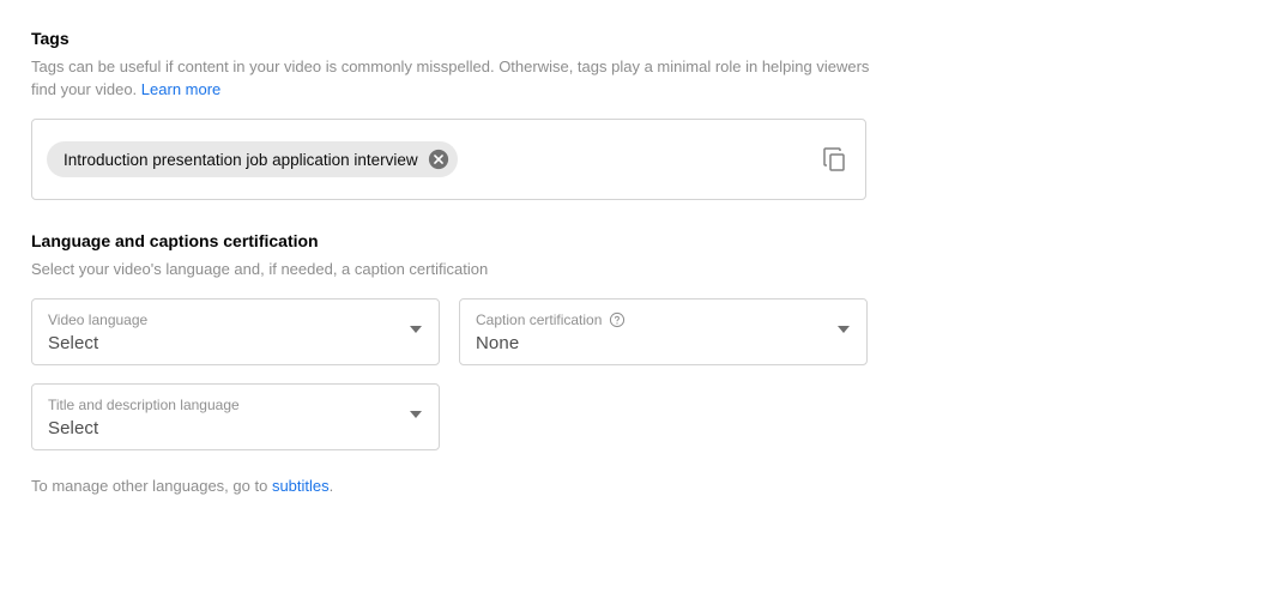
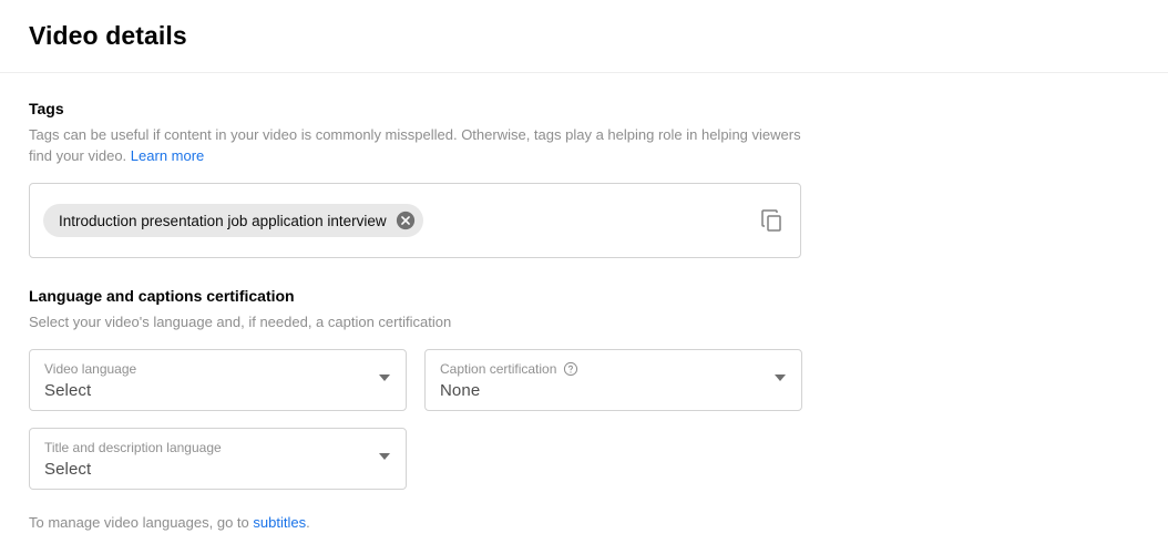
+ Video details
  Tags
- Tags can be useful if content in your video is commonly misspelled. Otherwise, tags play a minimal role in helping viewers find your video. Learn more
+ Tags can be useful if content in your video is commonly misspelled. Otherwise, tags play a helping role in helping viewers find your video. Learn more
  Introduction presentation job application interview
  Language and captions certification
  Select your video's language and, if needed, a caption certification
  Video language
  Select
  Caption certification
  None
  Title and description language
  Select
- To manage other languages, go to subtitles.
+ To manage video languages, go to subtitles.
